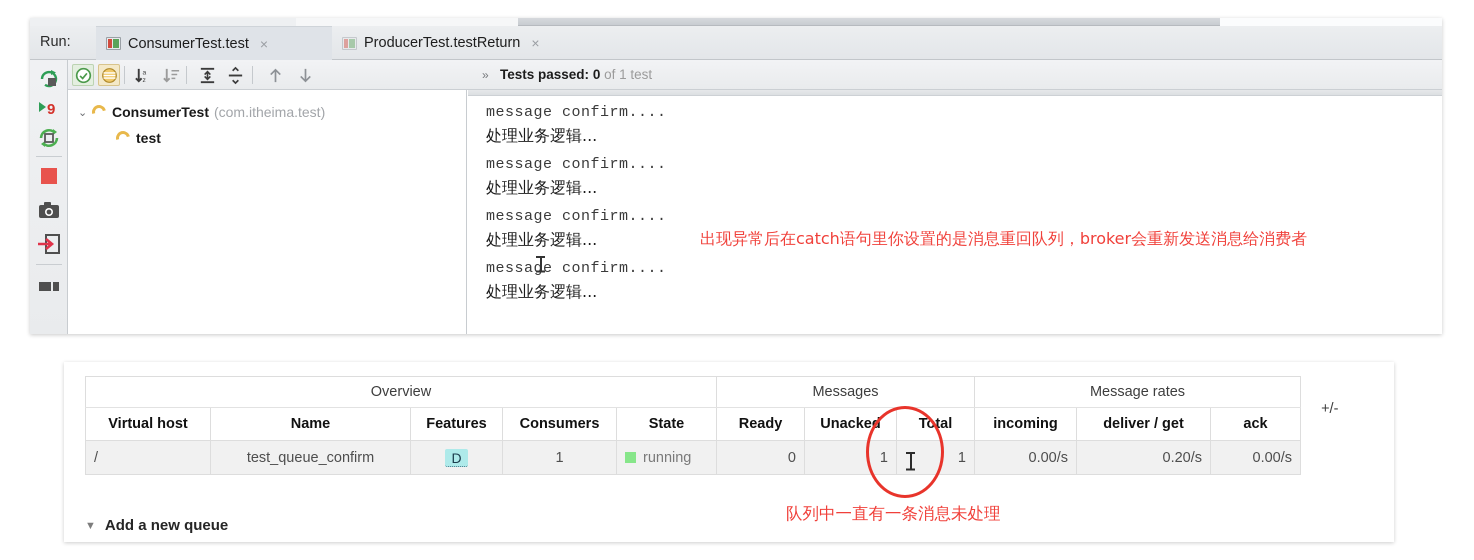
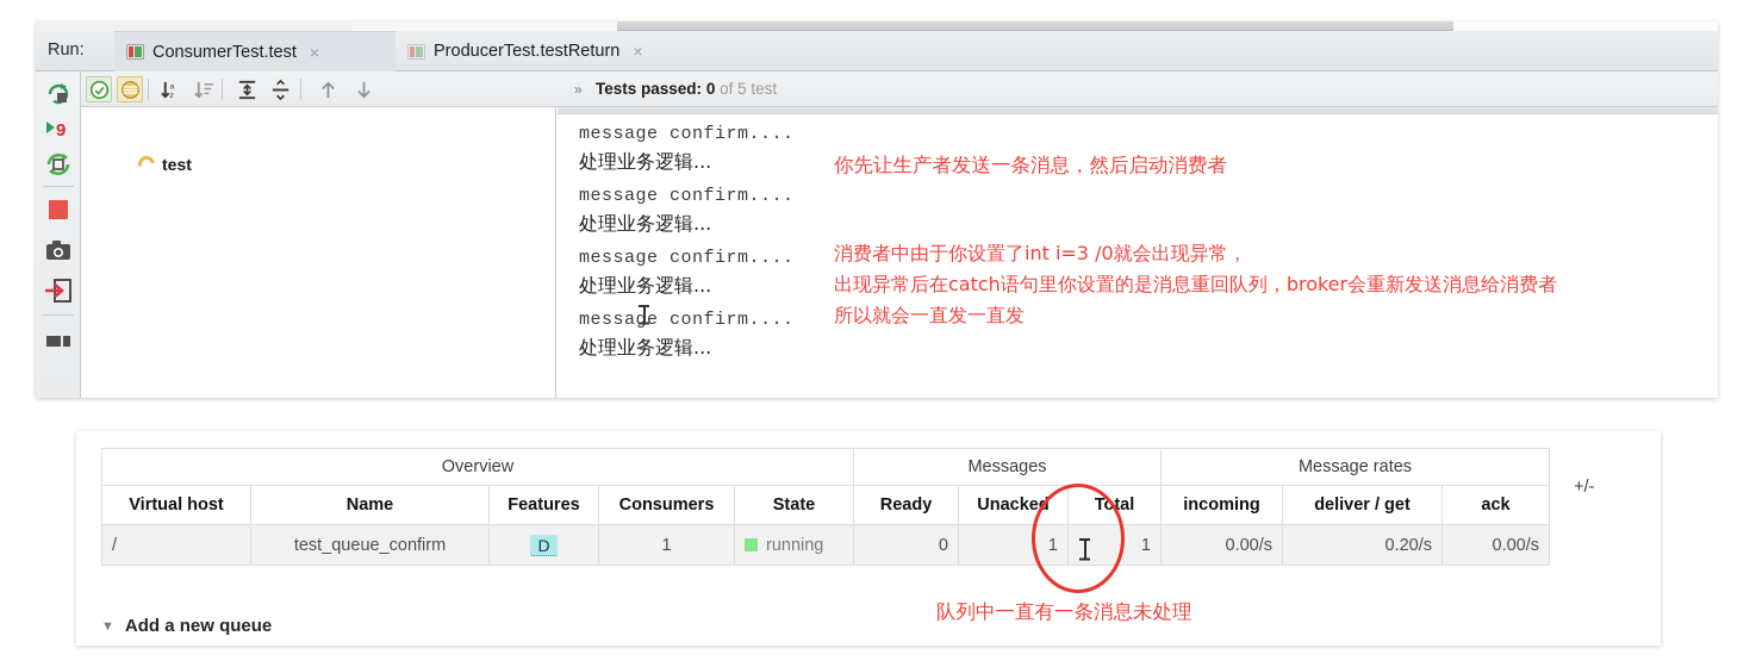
  Run:
  ConsumerTest.test
  ×
  ProducerTest.testReturn
  ×
  9
  »
- Tests passed: 0 of 1 test
+ Tests passed: 0 of 5 test
- ⌄
- ConsumerTest
- (com.itheima.test)
  test
  message confirm....
  处理业务逻辑...
  message confirm....
  处理业务逻辑...
  message confirm....
  处理业务逻辑...
  messae confirm....
  处理业务逻辑...
+ 你先让生产者发送一条消息，然后启动消费者
+ 消费者中由于你设置了int i=3 /0就会出现异常，
  出现异常后在catch语句里你设置的是消息重回队列，broker会重新发送消息给消费者
+ 所以就会一直发一直发
  Overview	Messages	Message rates	+/-
  Virtual host	Name	Features	Consumers	State	Ready	Unacked	Total	incoming	deliver / get	ack
  /	test_queue_confirm	D	1	running	0	1	1	0.00/s	0.20/s	0.00/s
  ▼
  Add a new queue
  队列中一直有一条消息未处理
